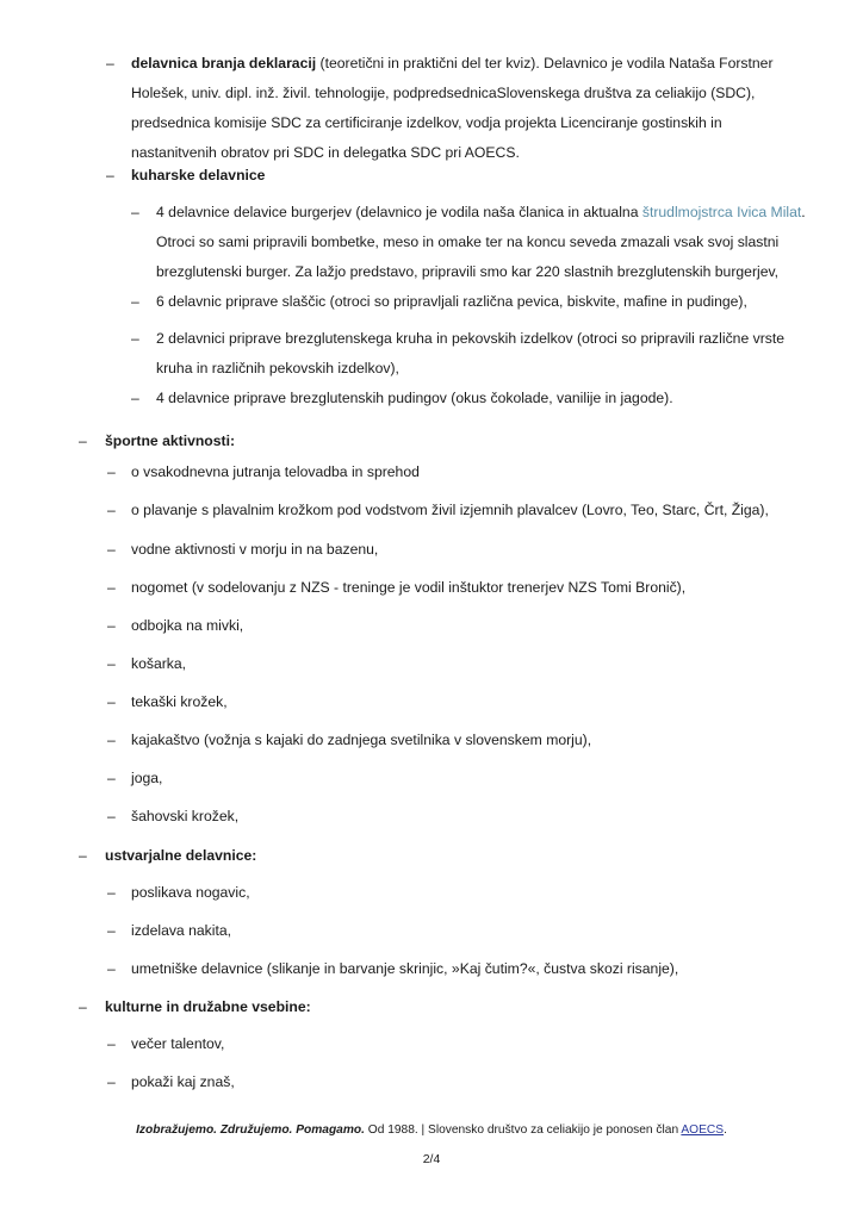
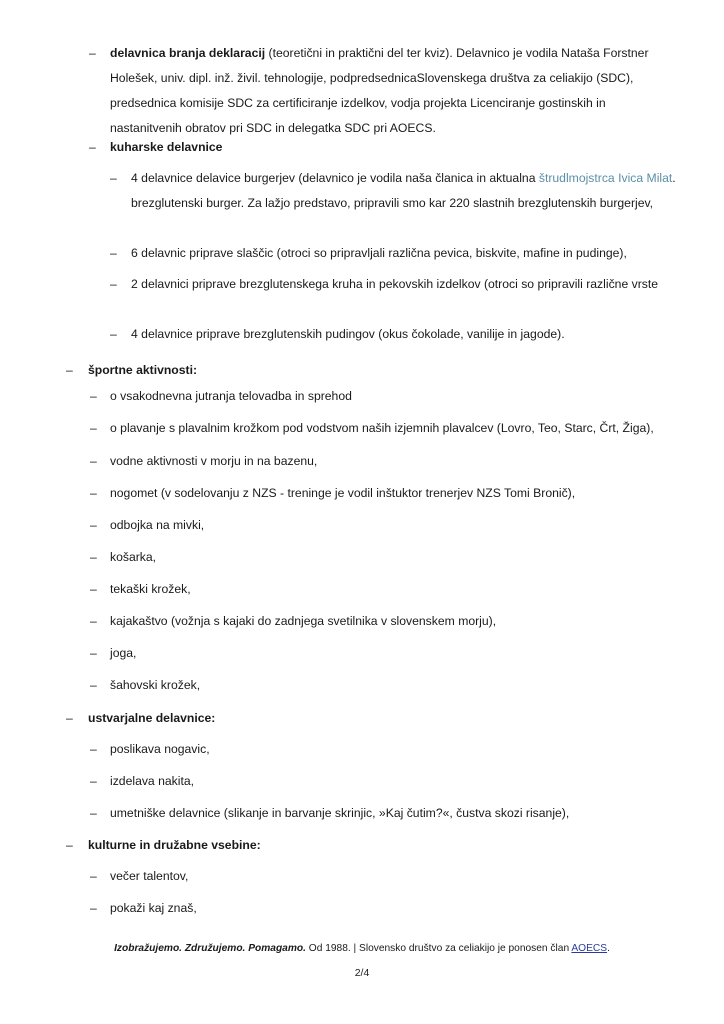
  –
  delavnica branja deklaracij (teoretični in praktični del ter kviz). Delavnico je vodila Nataša Forstner
  Holešek, univ. dipl. inž. živil. tehnologije, podpredsednicaSlovenskega društva za celiakijo (SDC),
  predsednica komisije SDC za certificiranje izdelkov, vodja projekta Licenciranje gostinskih in
  nastanitvenih obratov pri SDC in delegatka SDC pri AOECS.
  –
  kuharske delavnice
  –
  4 delavnice delavice burgerjev (delavnico je vodila naša članica in aktualna štrudlmojstrca Ivica Milat.
- Otroci so sami pripravili bombetke, meso in omake ter na koncu seveda zmazali vsak svoj slastni
  brezglutenski burger. Za lažjo predstavo, pripravili smo kar 220 slastnih brezglutenskih burgerjev,
  –
  6 delavnic priprave slaščic (otroci so pripravljali različna pevica, biskvite, mafine in pudinge),
  –
  2 delavnici priprave brezglutenskega kruha in pekovskih izdelkov (otroci so pripravili različne vrste
- kruha in različnih pekovskih izdelkov),
  –
  4 delavnice priprave brezglutenskih pudingov (okus čokolade, vanilije in jagode).
  –
  športne aktivnosti:
  –
  o vsakodnevna jutranja telovadba in sprehod
  –
- o plavanje s plavalnim krožkom pod vodstvom živil izjemnih plavalcev (Lovro, Teo, Starc, Črt, Žiga),
+ o plavanje s plavalnim krožkom pod vodstvom naših izjemnih plavalcev (Lovro, Teo, Starc, Črt, Žiga),
  –
  vodne aktivnosti v morju in na bazenu,
  –
  nogomet (v sodelovanju z NZS - treninge je vodil inštuktor trenerjev NZS Tomi Bronič),
  –
  odbojka na mivki,
  –
  košarka,
  –
  tekaški krožek,
  –
  kajakaštvo (vožnja s kajaki do zadnjega svetilnika v slovenskem morju),
  –
  joga,
  –
  šahovski krožek,
  –
  ustvarjalne delavnice:
  –
  poslikava nogavic,
  –
  izdelava nakita,
  –
  umetniške delavnice (slikanje in barvanje skrinjic, »Kaj čutim?«, čustva skozi risanje),
  –
  kulturne in družabne vsebine:
  –
  večer talentov,
  –
  pokaži kaj znaš,
  Izobražujemo. Združujemo. Pomagamo. Od 1988. | Slovensko društvo za celiakijo je ponosen član AOECS.
  2/4
